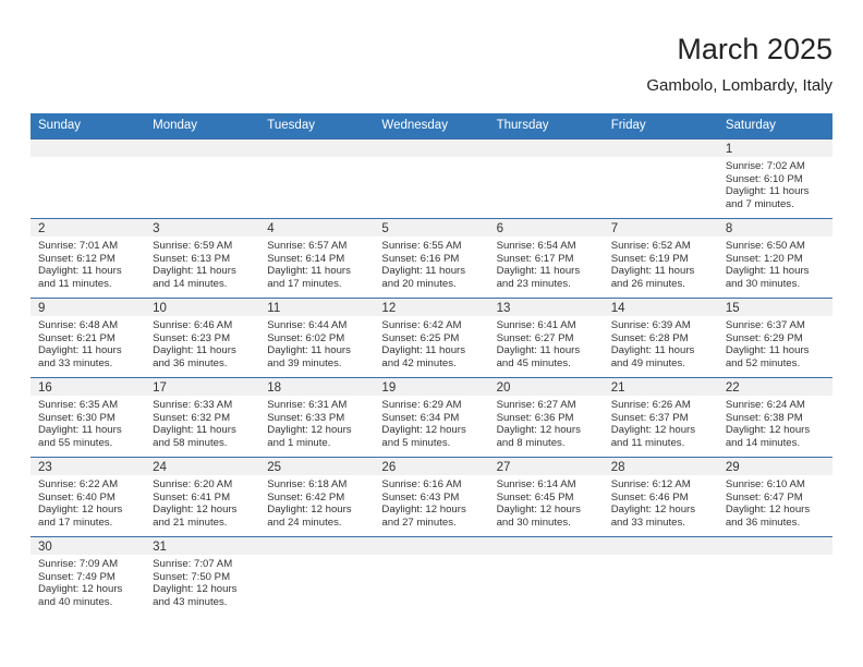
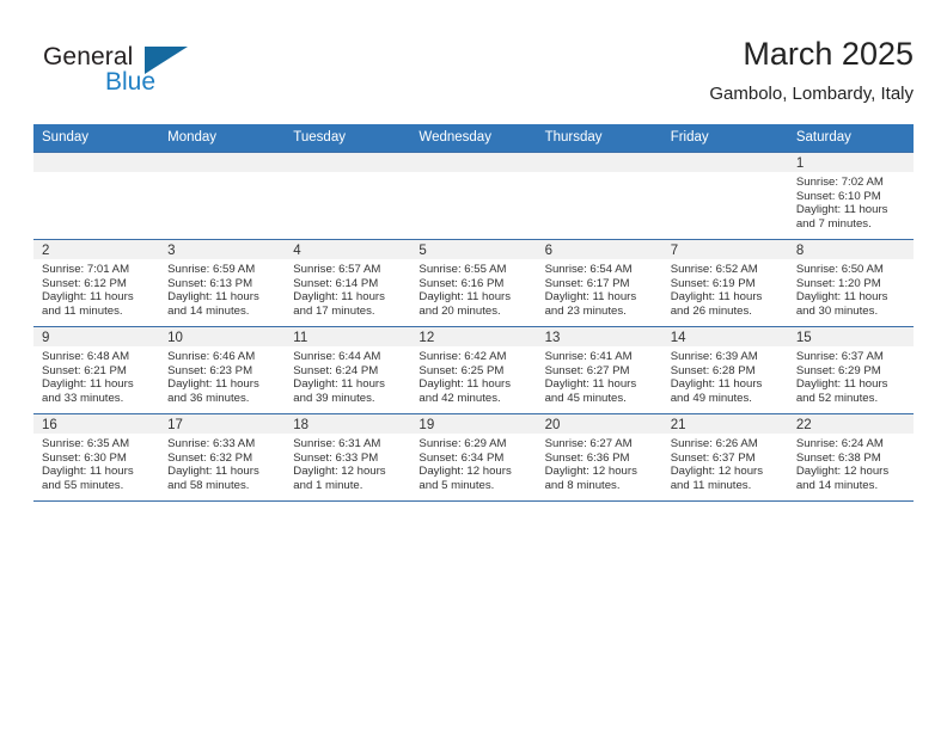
+ General
+ Blue
  March 2025
  Gambolo, Lombardy, Italy
  Sunday	Monday	Tuesday	Wednesday	Thursday	Friday	Saturday
  						1Sunrise: 7:02 AMSunset: 6:10 PMDaylight: 11 hoursand 7 minutes.
  2Sunrise: 7:01 AMSunset: 6:12 PMDaylight: 11 hoursand 11 minutes.	3Sunrise: 6:59 AMSunset: 6:13 PMDaylight: 11 hoursand 14 minutes.	4Sunrise: 6:57 AMSunset: 6:14 PMDaylight: 11 hoursand 17 minutes.	5Sunrise: 6:55 AMSunset: 6:16 PMDaylight: 11 hoursand 20 minutes.	6Sunrise: 6:54 AMSunset: 6:17 PMDaylight: 11 hoursand 23 minutes.	7Sunrise: 6:52 AMSunset: 6:19 PMDaylight: 11 hoursand 26 minutes.	8Sunrise: 6:50 AMSunset: 1:20 PMDaylight: 11 hoursand 30 minutes.
- 9Sunrise: 6:48 AMSunset: 6:21 PMDaylight: 11 hoursand 33 minutes.	10Sunrise: 6:46 AMSunset: 6:23 PMDaylight: 11 hoursand 36 minutes.	11Sunrise: 6:44 AMSunset: 6:02 PMDaylight: 11 hoursand 39 minutes.	12Sunrise: 6:42 AMSunset: 6:25 PMDaylight: 11 hoursand 42 minutes.	13Sunrise: 6:41 AMSunset: 6:27 PMDaylight: 11 hoursand 45 minutes.	14Sunrise: 6:39 AMSunset: 6:28 PMDaylight: 11 hoursand 49 minutes.	15Sunrise: 6:37 AMSunset: 6:29 PMDaylight: 11 hoursand 52 minutes.
+ 9Sunrise: 6:48 AMSunset: 6:21 PMDaylight: 11 hoursand 33 minutes.	10Sunrise: 6:46 AMSunset: 6:23 PMDaylight: 11 hoursand 36 minutes.	11Sunrise: 6:44 AMSunset: 6:24 PMDaylight: 11 hoursand 39 minutes.	12Sunrise: 6:42 AMSunset: 6:25 PMDaylight: 11 hoursand 42 minutes.	13Sunrise: 6:41 AMSunset: 6:27 PMDaylight: 11 hoursand 45 minutes.	14Sunrise: 6:39 AMSunset: 6:28 PMDaylight: 11 hoursand 49 minutes.	15Sunrise: 6:37 AMSunset: 6:29 PMDaylight: 11 hoursand 52 minutes.
  16Sunrise: 6:35 AMSunset: 6:30 PMDaylight: 11 hoursand 55 minutes.	17Sunrise: 6:33 AMSunset: 6:32 PMDaylight: 11 hoursand 58 minutes.	18Sunrise: 6:31 AMSunset: 6:33 PMDaylight: 12 hoursand 1 minute.	19Sunrise: 6:29 AMSunset: 6:34 PMDaylight: 12 hoursand 5 minutes.	20Sunrise: 6:27 AMSunset: 6:36 PMDaylight: 12 hoursand 8 minutes.	21Sunrise: 6:26 AMSunset: 6:37 PMDaylight: 12 hoursand 11 minutes.	22Sunrise: 6:24 AMSunset: 6:38 PMDaylight: 12 hoursand 14 minutes.
- 23Sunrise: 6:22 AMSunset: 6:40 PMDaylight: 12 hoursand 17 minutes.	24Sunrise: 6:20 AMSunset: 6:41 PMDaylight: 12 hoursand 21 minutes.	25Sunrise: 6:18 AMSunset: 6:42 PMDaylight: 12 hoursand 24 minutes.	26Sunrise: 6:16 AMSunset: 6:43 PMDaylight: 12 hoursand 27 minutes.	27Sunrise: 6:14 AMSunset: 6:45 PMDaylight: 12 hoursand 30 minutes.	28Sunrise: 6:12 AMSunset: 6:46 PMDaylight: 12 hoursand 33 minutes.	29Sunrise: 6:10 AMSunset: 6:47 PMDaylight: 12 hoursand 36 minutes.
- 30Sunrise: 7:09 AMSunset: 7:49 PMDaylight: 12 hoursand 40 minutes.	31Sunrise: 7:07 AMSunset: 7:50 PMDaylight: 12 hoursand 43 minutes.
